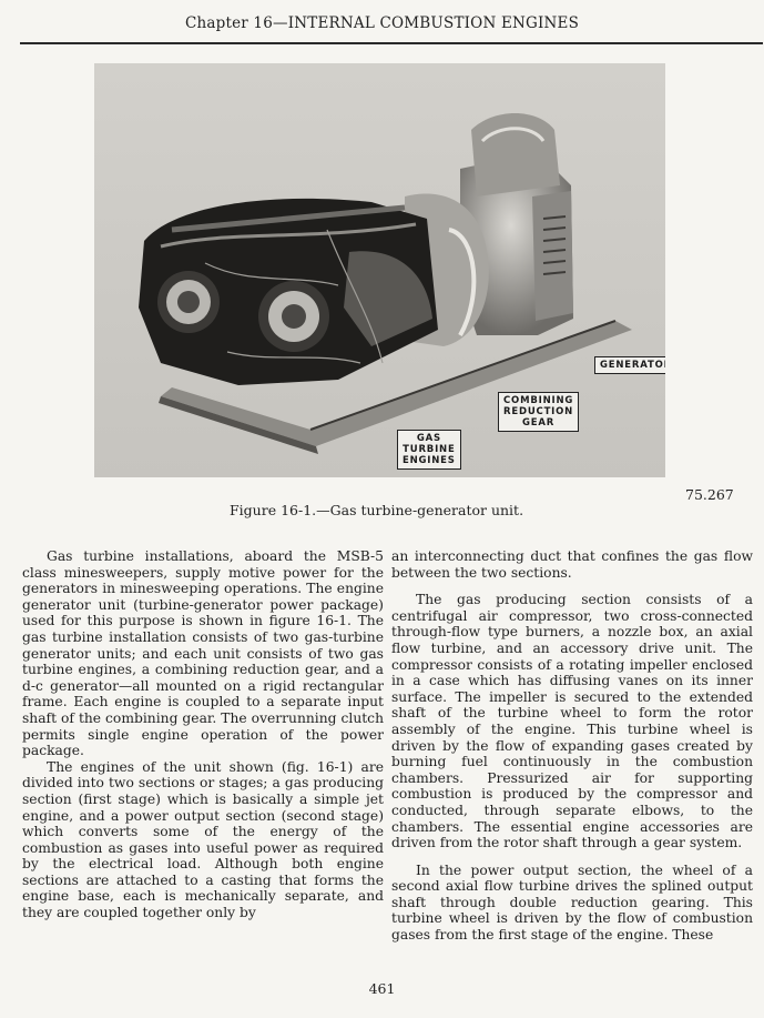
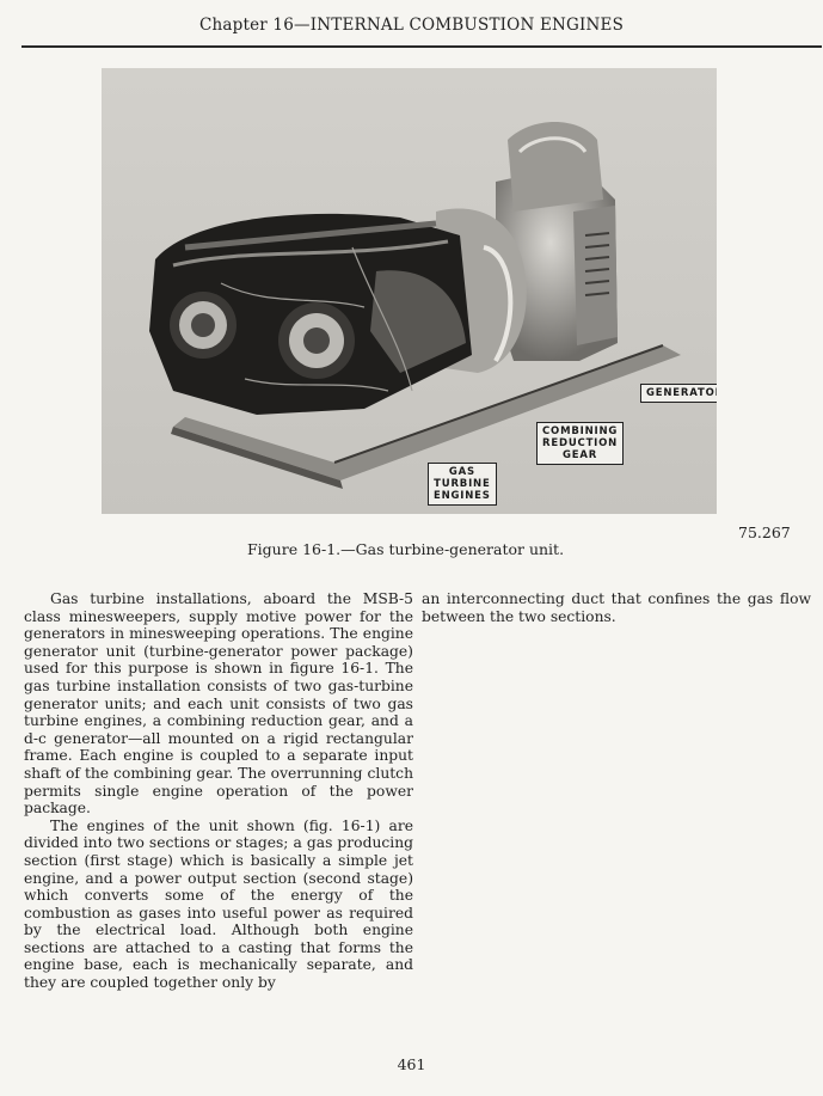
  Chapter 16—INTERNAL COMBUSTION ENGINES
  GENERATO
  COMBINING
  REDUCTION
  GEAR
  GAS
  TURBINE
  ENGINES
  75.267
  Figure 16-1.—Gas turbine-generator unit.
  Gas turbine installations, aboard the MSB-5 class minesweepers, supply motive power for the generators in minesweeping operations. The engine generator unit (turbine-generator power package) used for this purpose is shown in figure 16-1. The gas turbine installation consists of two gas-turbine generator units; and each unit consists of two gas turbine engines, a combining reduction gear, and a d-c generator—all mounted on a rigid rectangular frame. Each engine is coupled to a separate input shaft of the combining gear. The overrunning clutch permits single engine operation of the power package.
  The engines of the unit shown (fig. 16-1) are divided into two sections or stages; a gas producing section (first stage) which is basically a simple jet engine, and a power output section (second stage) which converts some of the energy of the combustion as gases into useful power as required by the electrical load. Although both engine sections are attached to a casting that forms the engine base, each is mechanically separate, and they are coupled together only by
  an interconnecting duct that confines the gas flow between the two sections.
- The gas producing section consists of a centrifugal air compressor, two cross-connected through-flow type burners, a nozzle box, an axial flow turbine, and an accessory drive unit. The compressor consists of a rotating impeller enclosed in a case which has diffusing vanes on its inner surface. The impeller is secured to the extended shaft of the turbine wheel to form the rotor assembly of the engine. This turbine wheel is driven by the flow of expanding gases created by burning fuel continuously in the combustion chambers. Pressurized air for supporting combustion is produced by the compressor and conducted, through separate elbows, to the chambers. The essential engine accessories are driven from the rotor shaft through a gear system.
- In the power output section, the wheel of a second axial flow turbine drives the splined output shaft through double reduction gearing. This turbine wheel is driven by the flow of combustion gases from the first stage of the engine. These
  461
